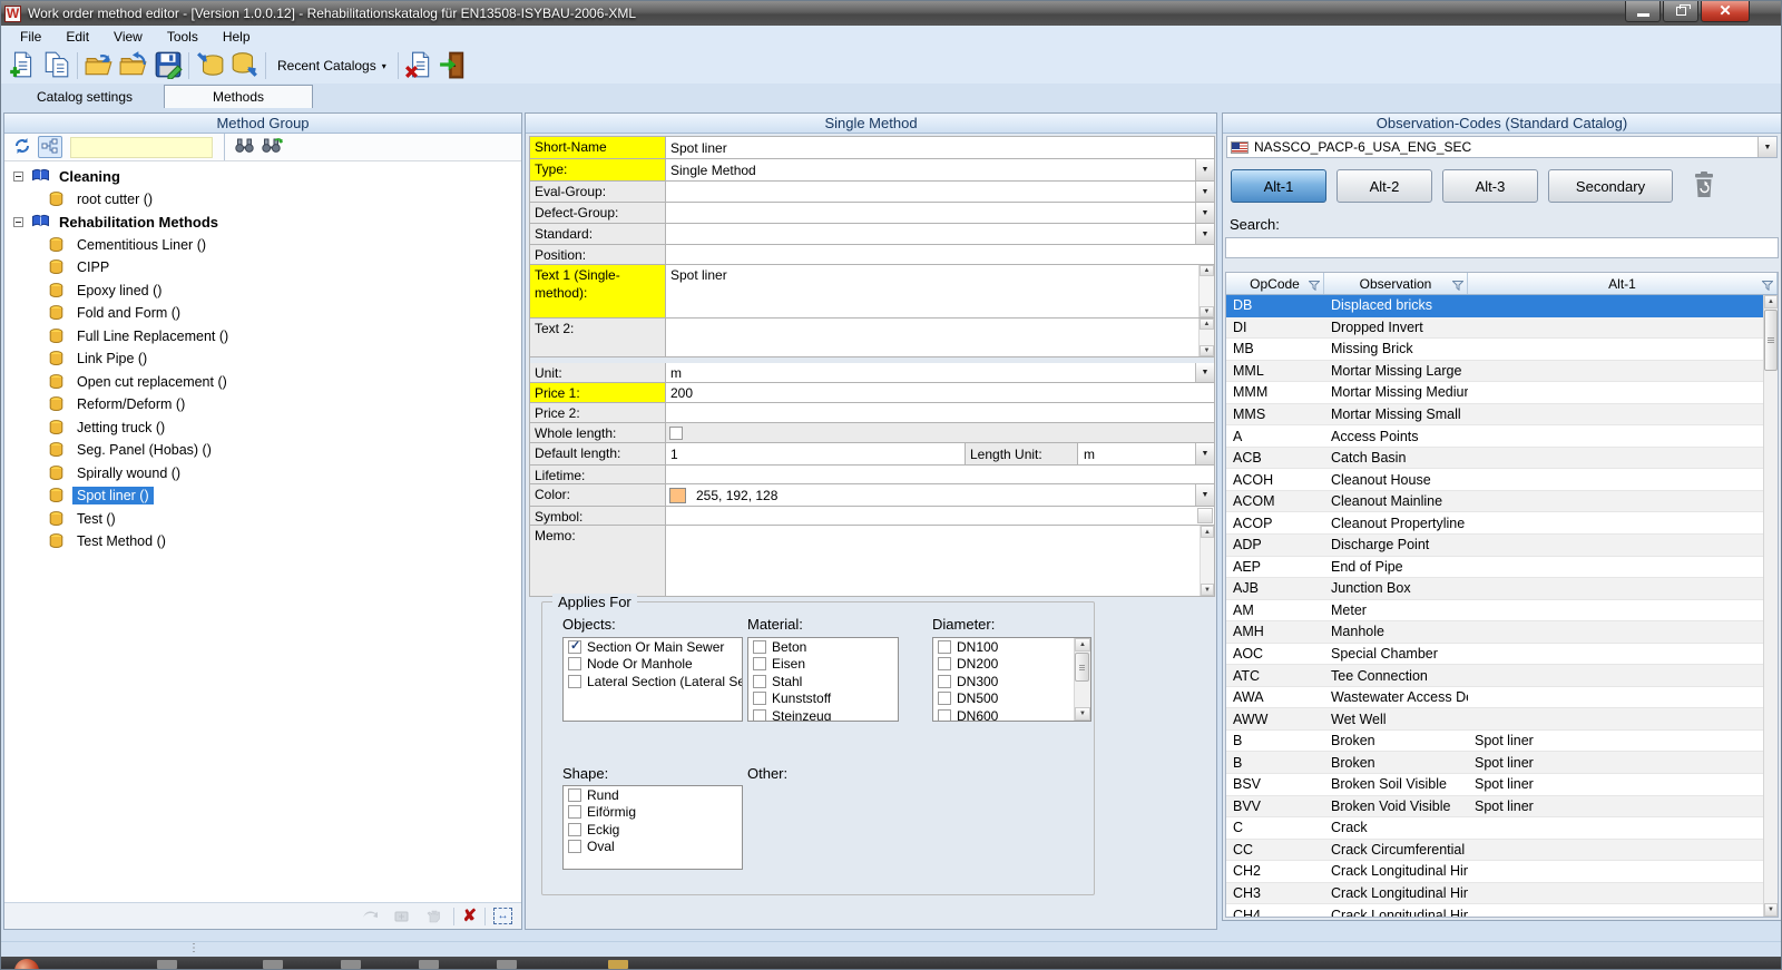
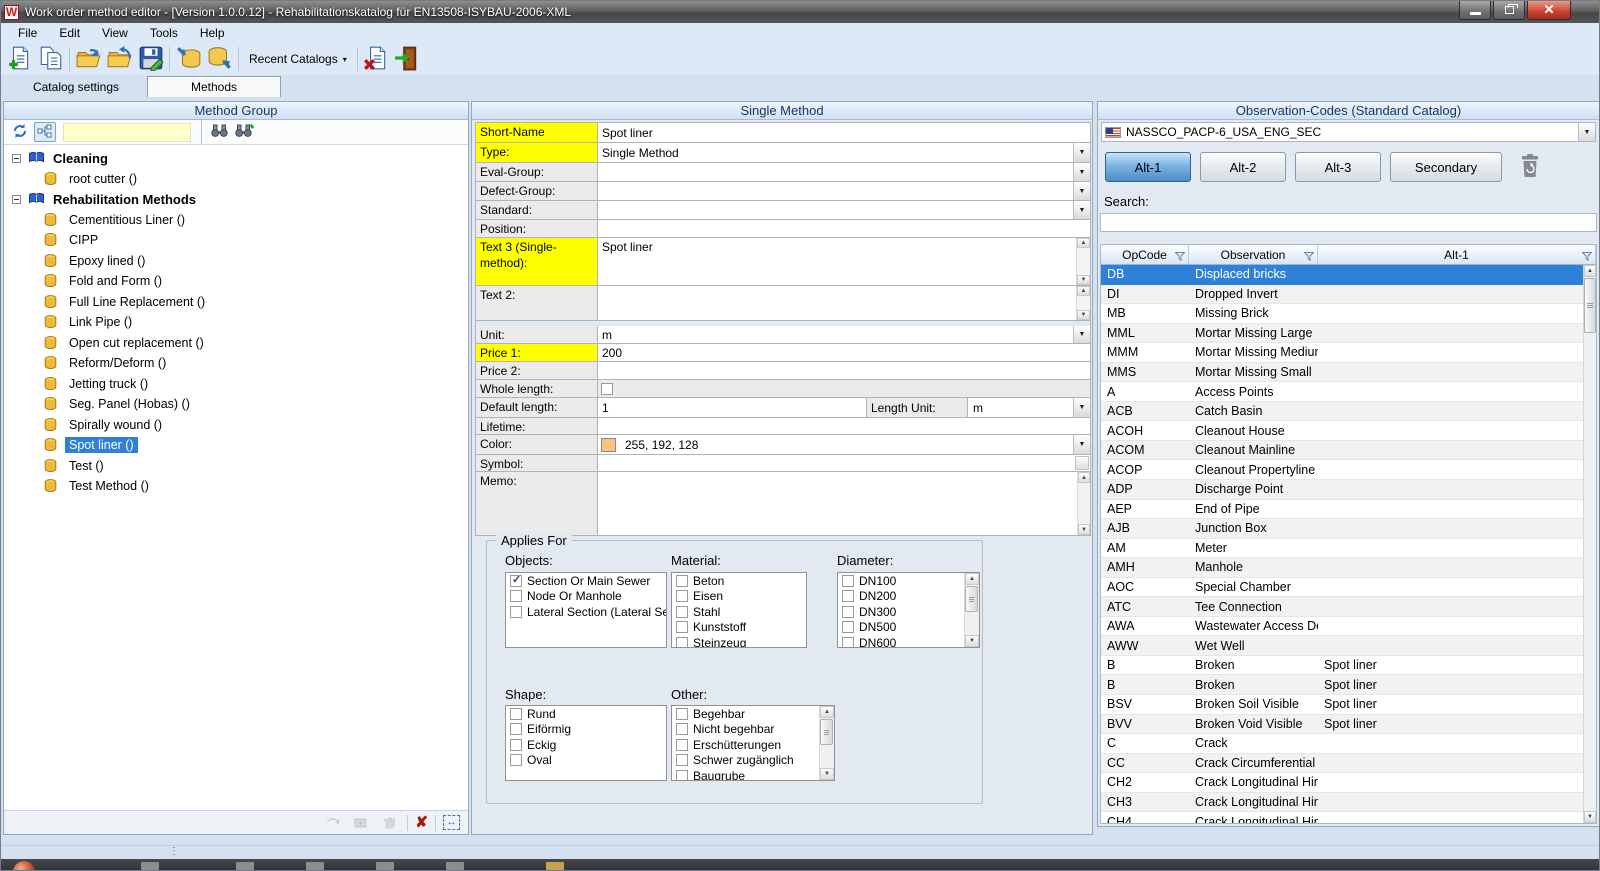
  W
  Work order method editor - [Version 1.0.0.12] - Rehabilitationskatalog für EN13508-ISYBAU-2006-XML
  ✕
  File
  Edit
  View
  Tools
  Help
  Recent Catalogs
  ▾
  Catalog settings
  Methods
  Method Group
  Cleaning
  root cutter ()
  Rehabilitation Methods
  Cementitious Liner ()
  CIPP
  Epoxy lined ()
  Fold and Form ()
  Full Line Replacement ()
  Link Pipe ()
  Open cut replacement ()
  Reform/Deform ()
  Jetting truck ()
  Seg. Panel (Hobas) ()
  Spirally wound ()
  Spot liner ()
  Test ()
  Test Method ()
  ✘
  ↔
  Single Method
  Short-Name
  Spot liner
  Type:
  Single Method
  Eval-Group:
  Defect-Group:
  Standard:
  Position:
- Text 1 (Single-method):
+ Text 3 (Single-method):
  Spot liner
  Text 2:
  Unit:
  m
  Price 1:
  200
  Price 2:
  Whole length:
  Default length:
  1
  Length Unit:
  m
  Lifetime:
  Color:
  255, 192, 128
  Symbol:
  Memo:
  Applies For
  Objects:
  ✓
  Section Or Main Sewer
  Node Or Manhole
  Lateral Section (Lateral Se
  Material:
  Beton
  Eisen
  Stahl
  Kunststoff
  Steinzeug
  Diameter:
  DN100
  DN200
  DN300
  DN500
  DN600
  Shape:
  Rund
  Eiförmig
  Eckig
  Oval
  Other:
+ Begehbar
+ Nicht begehbar
+ Erschütterungen
+ Schwer zugänglich
+ Baugrube
  Observation-Codes (Standard Catalog)
  NASSCO_PACP-6_USA_ENG_SEC
  Alt-1
  Alt-2
  Alt-3
  Secondary
  Search:
  OpCode
  Observation
  Alt-1
  DB
  Displaced bricks
  DI
  Dropped Invert
  MB
  Missing Brick
  MML
  Mortar Missing Large
  MMM
  Mortar Missing Mediu
  MMS
  Mortar Missing Small
  A
  Access Points
  ACB
  Catch Basin
  ACOH
  Cleanout House
  ACOM
  Cleanout Mainline
  ACOP
  Cleanout Propertyline
  ADP
  Discharge Point
  AEP
  End of Pipe
  AJB
  Junction Box
  AM
  Meter
  AMH
  Manhole
  AOC
  Special Chamber
  ATC
  Tee Connection
  AWA
  Wastewater Access D
  AWW
  Wet Well
  B
  Broken
  Spot liner
  B
  Broken
  Spot liner
  BSV
  Broken Soil Visible
  Spot liner
  BVV
  Broken Void Visible
  Spot liner
  C
  Crack
  CC
  Crack Circumferential
  CH2
  Crack Longitudinal Hin
  CH3
  Crack Longitudinal Hin
  CH4
  Crack Longitudinal Hin
  ⋮
